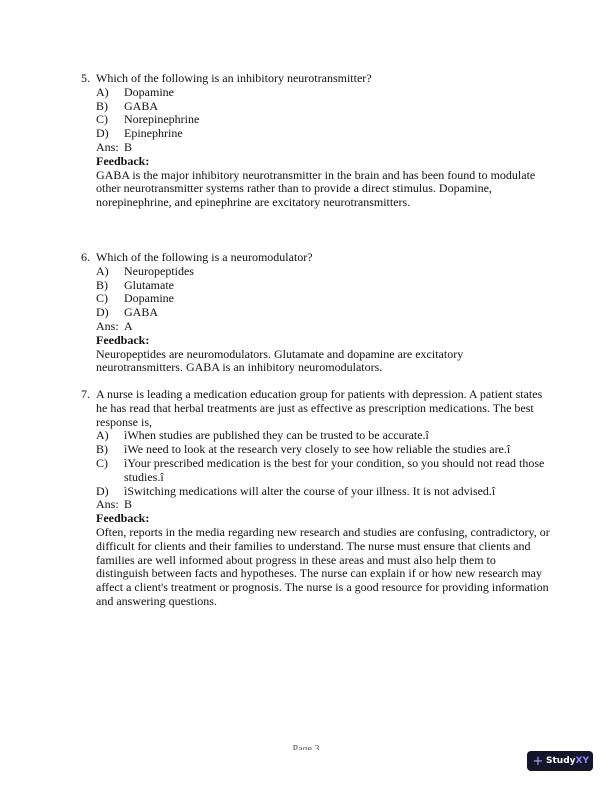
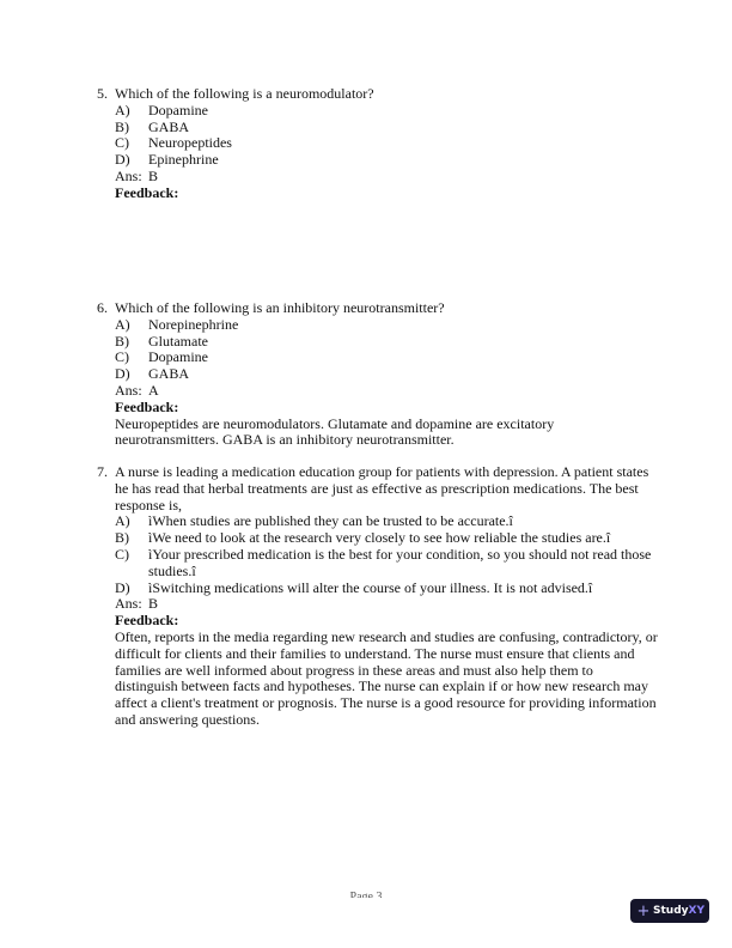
  5.
- Which of the following is an inhibitory neurotransmitter?
+ Which of the following is a neuromodulator?
  A)
  Dopamine
  B)
  GABA
  C)
- Norepinephrine
+ Neuropeptides
  D)
  Epinephrine
  Ans: B
  Feedback:
- GABA is the major inhibitory neurotransmitter in the brain and has been found to modulate other neurotransmitter systems rather than to provide a direct stimulus. Dopamine, norepinephrine, and epinephrine are excitatory neurotransmitters.
  6.
- Which of the following is a neuromodulator?
+ Which of the following is an inhibitory neurotransmitter?
  A)
- Neuropeptides
+ Norepinephrine
  B)
  Glutamate
  C)
  Dopamine
  D)
  GABA
  Ans: A
  Feedback:
- Neuropeptides are neuromodulators. Glutamate and dopamine are excitatory neurotransmitters. GABA is an inhibitory neuromodulators.
+ Neuropeptides are neuromodulators. Glutamate and dopamine are excitatory neurotransmitters. GABA is an inhibitory neurotransmitter.
  7.
  A nurse is leading a medication education group for patients with depression. A patient states he has read that herbal treatments are just as effective as prescription medications. The best response is,
  A)
  ìWhen studies are published they can be trusted to be accurate.î
  B)
  ìWe need to look at the research very closely to see how reliable the studies are.î
  C)
  ìYour prescribed medication is the best for your condition, so you should not read those studies.î
  D)
  ìSwitching medications will alter the course of your illness. It is not advised.î
  Ans: B
  Feedback:
  Often, reports in the media regarding new research and studies are confusing, contradictory, or difficult for clients and their families to understand. The nurse must ensure that clients and families are well informed about progress in these areas and must also help them to distinguish between facts and hypotheses. The nurse can explain if or how new research may affect a client's treatment or prognosis. The nurse is a good resource for providing information and answering questions.
  Page 3
  +
  StudyXY
